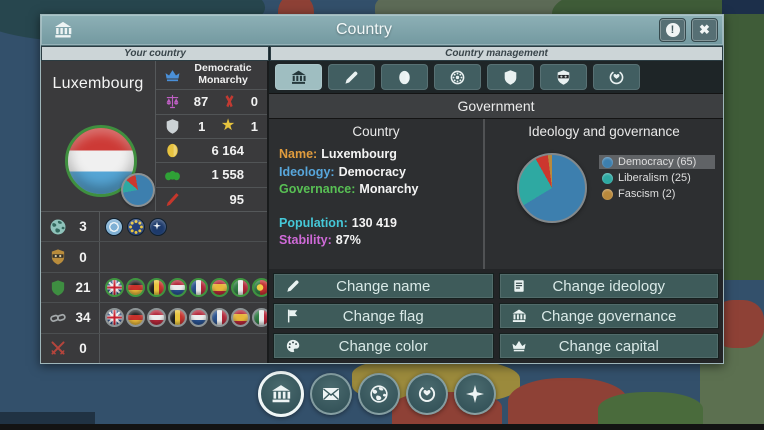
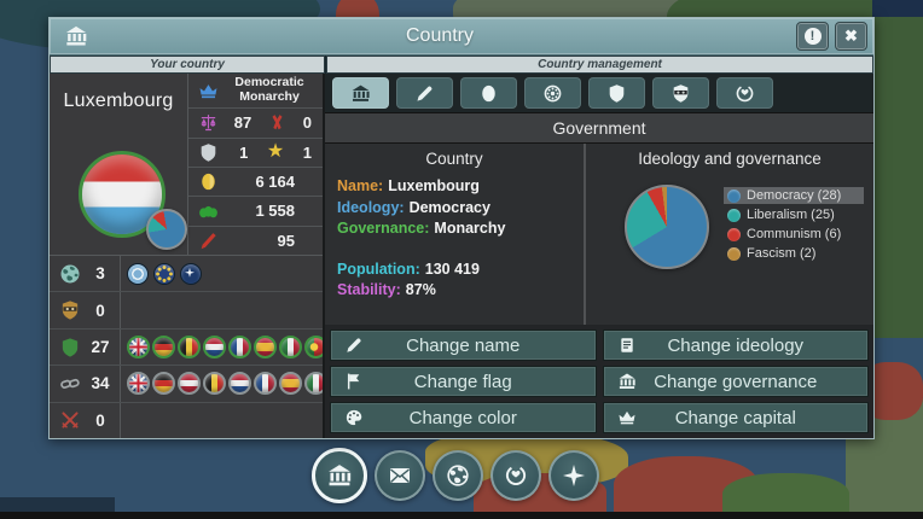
  Country
  !
  ✖
  Your country
  Country management
  Luxembourg
  Democratic Monarchy
  87
  0
  1
  ★
  1
  6 164
  1 558
  95
  3
  0
- 21
+ 27
  34
  0
  Government
  Country
  Name: Luxembourg
  Ideology: Democracy
  Governance: Monarchy
  Population: 130 419
  Stability: 87%
  Ideology and governance
- Democracy (65)
+ Democracy (28)
  Liberalism (25)
+ Communism (6)
  Fascism (2)
  Change name
  Change ideology
  Change flag
  Change governance
  Change color
  Change capital
